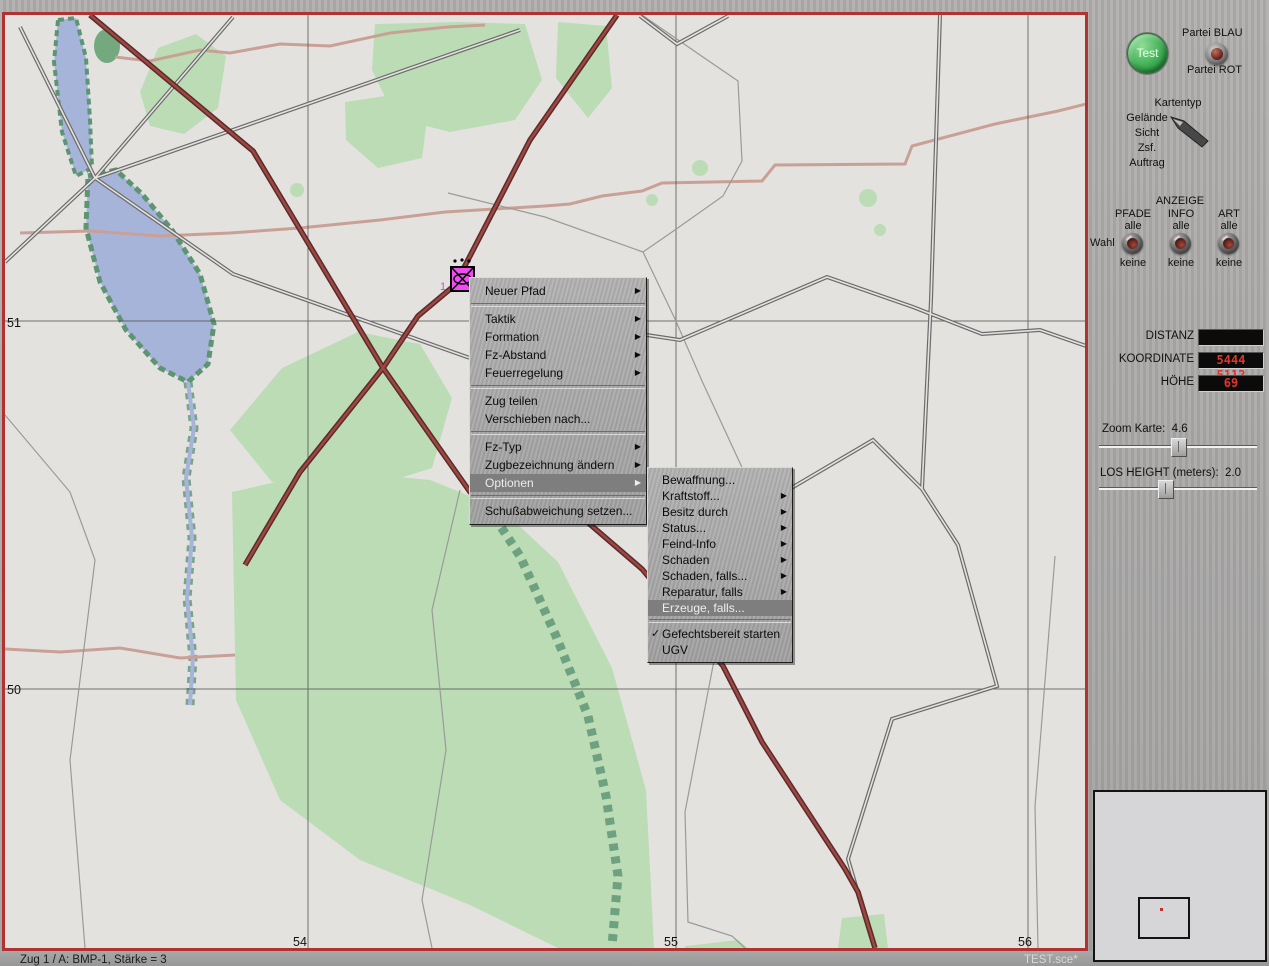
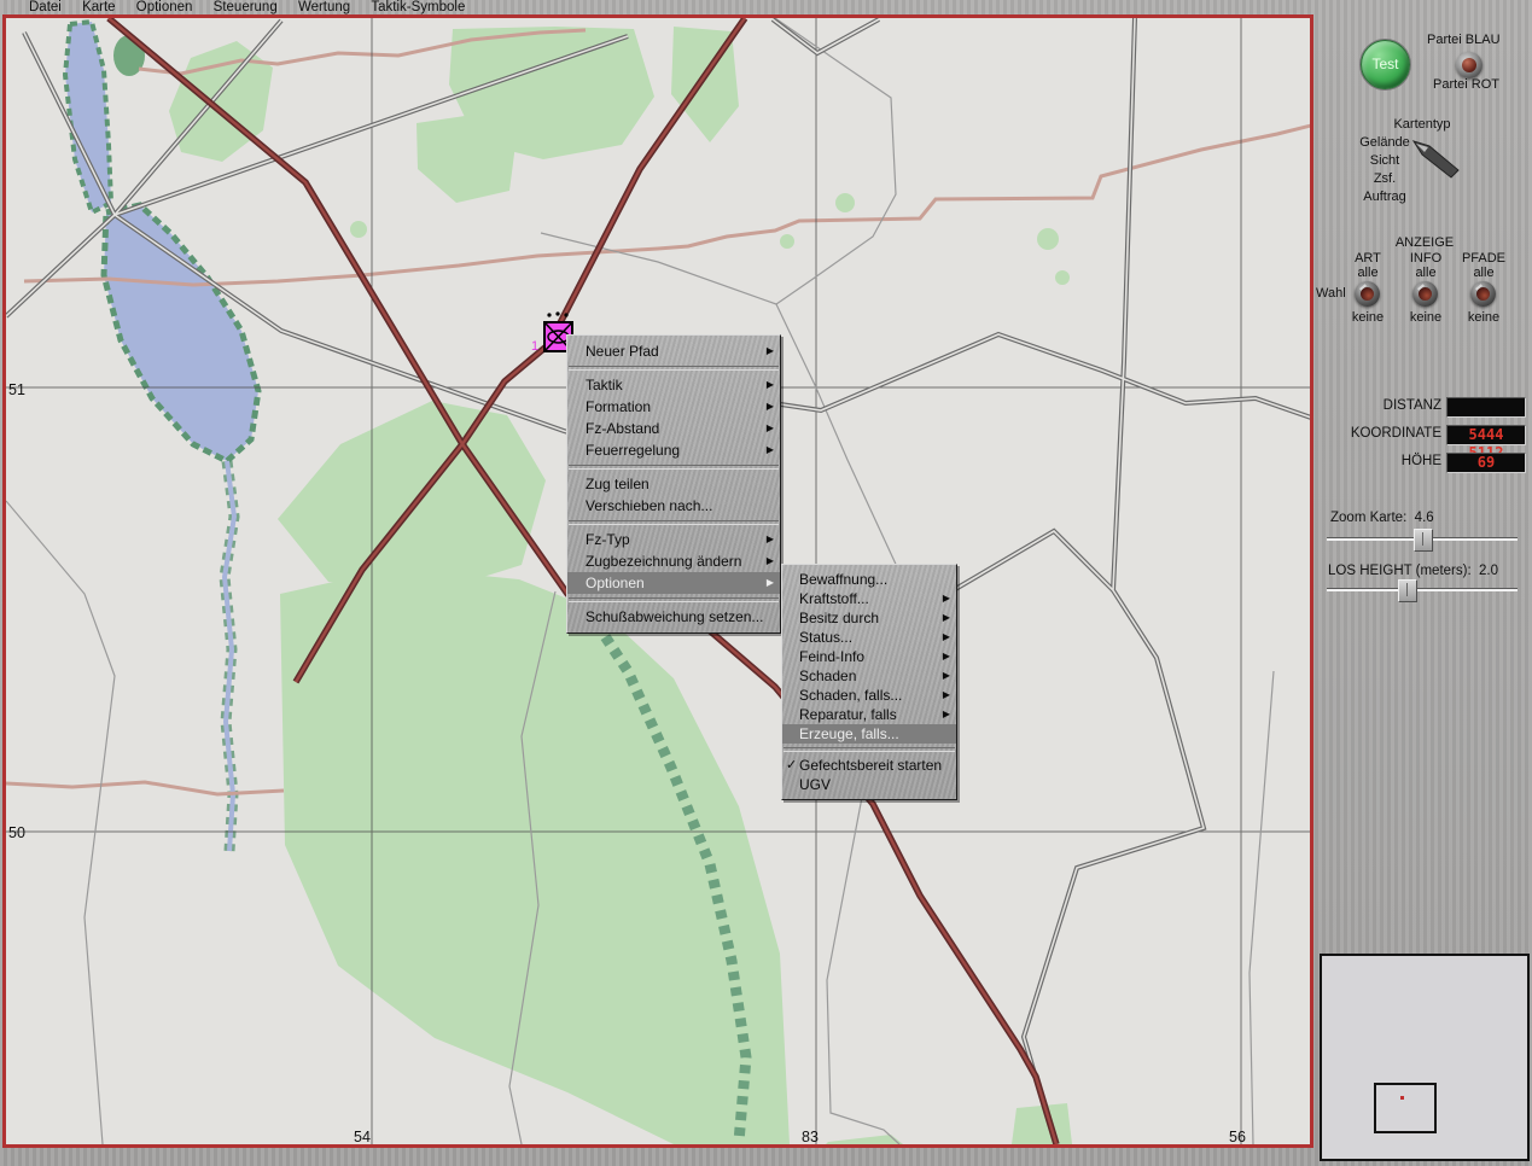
+ Datei Karte Optionen Steuerung Wertung Taktik-Symbole
  51
  50
  54
- 55
+ 83
  56
  1
  Neuer Pfad
  ▶
  Taktik
  ▶
  Formation
  ▶
  Fz-Abstand
  ▶
  Feuerregelung
  ▶
  Zug teilen
  Verschieben nach...
  Fz-Typ
  ▶
  Zugbezeichnung ändern
  ▶
  Optionen
  ▶
  Schußabweichung setzen...
  Bewaffnung...
  Kraftstoff...
  ▶
  Besitz durch
  ▶
  Status...
  ▶
  Feind-Info
  ▶
  Schaden
  ▶
  Schaden, falls...
  ▶
  Reparatur, falls
  ▶
  Erzeuge, falls...
  ✓
  Gefechtsbereit starten
  UGV
  Test
  Partei BLAU
  Partei ROT
  Kartentyp
  Gelände
  Sicht
  Zsf.
  Auftrag
  ANZEIGE
- PFADE
+ ART
  INFO
- ART
+ PFADE
  alle
  alle
  alle
  Wahl
  keine
  keine
  keine
  DISTANZ
  KOORDINATE
  HÖHE
  69
  Zoom Karte: 4.6
  LOS HEIGHT (meters): 2.0
- Zug 1 / A: BMP-1, Stärke = 3
- TEST.sce*
